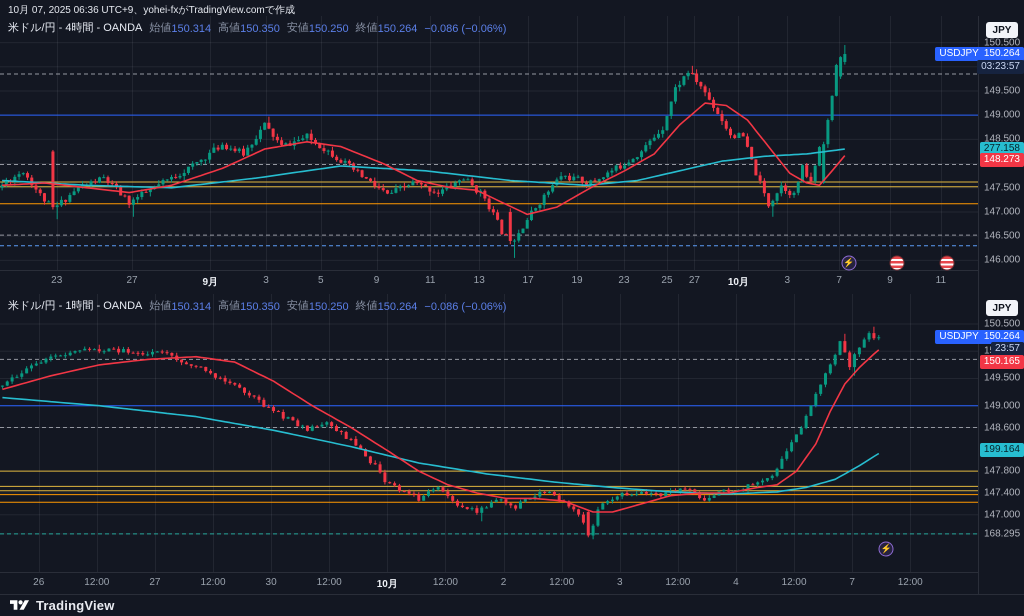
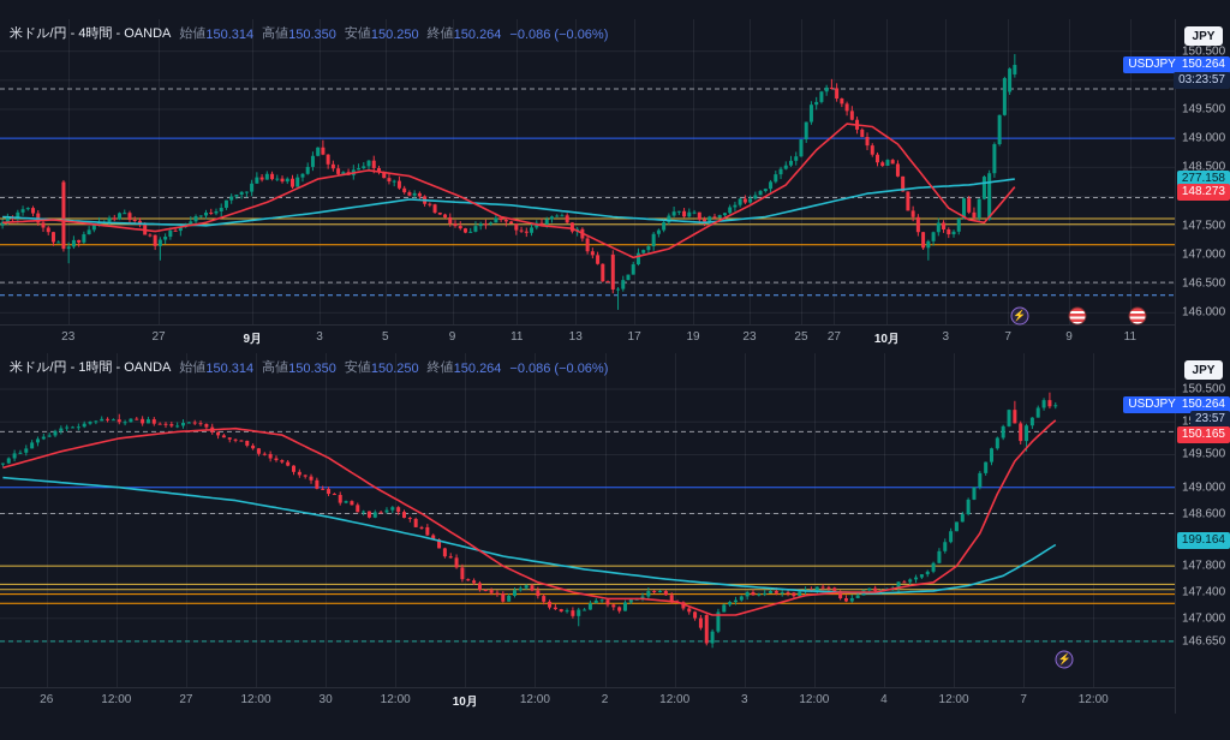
- 10月 07, 2025 06:36 UTC+9、yohei-fxがTradingView.comで作成
- TradingView
  150.500
  149.500
  149.000
  148.500
  147.500
  147.000
  146.500
  146.000
  JPY
  277.158
  148.273
  USDJPY 150.264
  03:23:57
  23
  27
  9月
  3
  5
  9
  11
  13
  17
  19
  23
  25
  27
  10月
  3
  7
  9
  11
  米ドル/円 - 4時間 - OANDA
  始値
  150.314
  高値
  150.350
  安値
  150.250
  終値
  150.264
  −0.086 (−0.06%)
  ⚡
  150.500
  149.500
  149.000
  148.600
  147.800
  147.400
  147.000
- 168.295
+ 146.650
  JPY
  199.164
  USDJPY 150.264
  23:57
  150.165
  26
  12:00
  27
  12:00
  30
  12:00
  10月
  12:00
  2
  12:00
  3
  12:00
  4
  12:00
  7
  12:00
  米ドル/円 - 1時間 - OANDA
  始値
  150.314
  高値
  150.350
  安値
  150.250
  終値
  150.264
  −0.086 (−0.06%)
  ⚡
